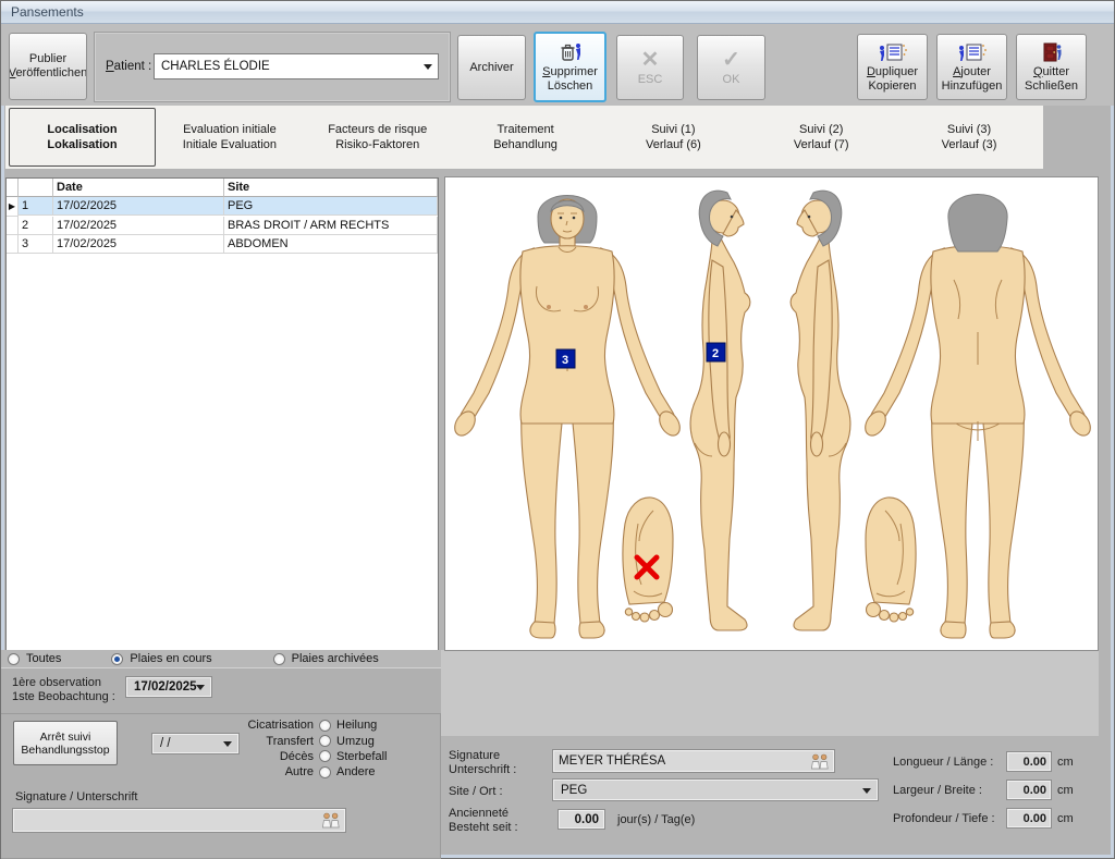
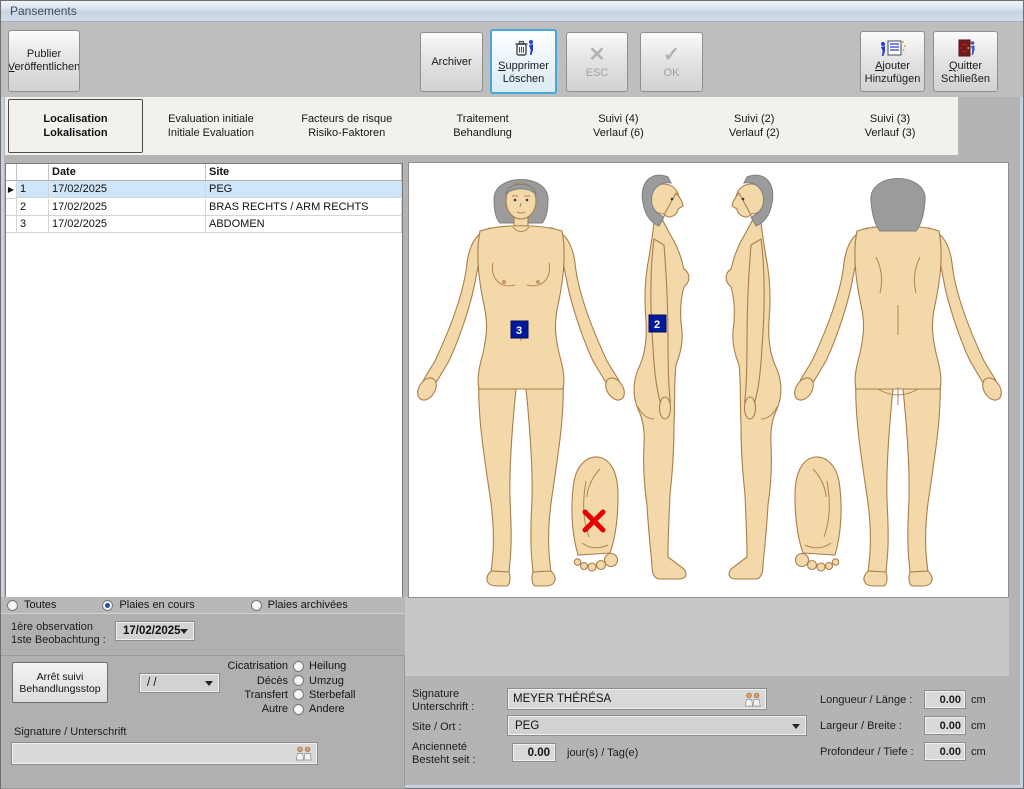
  Pansements
  Publier
  Veröffentlichen
- Patient :
- CHARLES ÉLODIE
  Archiver
  Supprimer
  Löschen
  ✕
  ESC
  ✓
  OK
- Dupliquer
- Kopieren
  Ajouter
  Hinzufügen
  Quitter
  Schließen
  Localisation
  Lokalisation
  Evaluation initiale
  Initiale Evaluation
  Facteurs de risque
  Risiko-Faktoren
  Traitement
  Behandlung
- Suivi (1)
+ Suivi (4)
  Verlauf (6)
  Suivi (2)
- Verlauf (7)
+ Verlauf (2)
  Suivi (3)
  Verlauf (3)
  Date
  Site
  ▶
  1
  17/02/2025
  PEG
  2
  17/02/2025
- BRAS DROIT / ARM RECHTS
+ BRAS RECHTS / ARM RECHTS
  3
  17/02/2025
  ABDOMEN
  Toutes
  Plaies en cours
  Plaies archivées
  1ère observation
  1ste Beobachtung :
  17/02/2025
  Arrêt suivi
  Behandlungsstop
  / /
  Cicatrisation
  Heilung
- Transfert
+ Décès
  Umzug
- Décès
+ Transfert
  Sterbefall
  Autre
  Andere
  Signature / Unterschrift
  3
  2
  Signature
  Unterschrift :
  MEYER THÉRÉSA
  Site / Ort :
  PEG
  Ancienneté
  Besteht seit :
  0.00
  jour(s) / Tag(e)
  Longueur / Länge :
  0.00
  cm
  Largeur / Breite :
  0.00
  cm
  Profondeur / Tiefe :
  0.00
  cm
